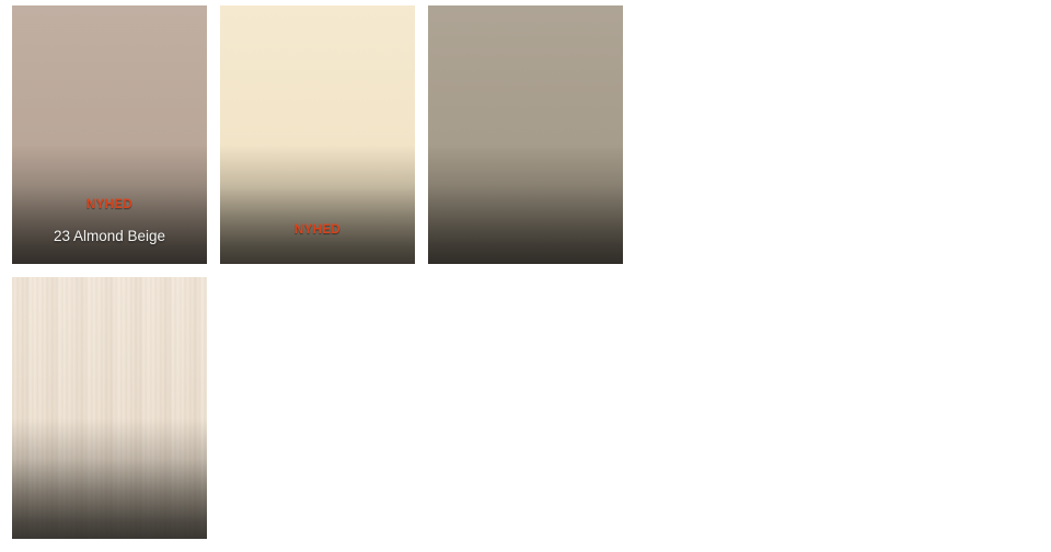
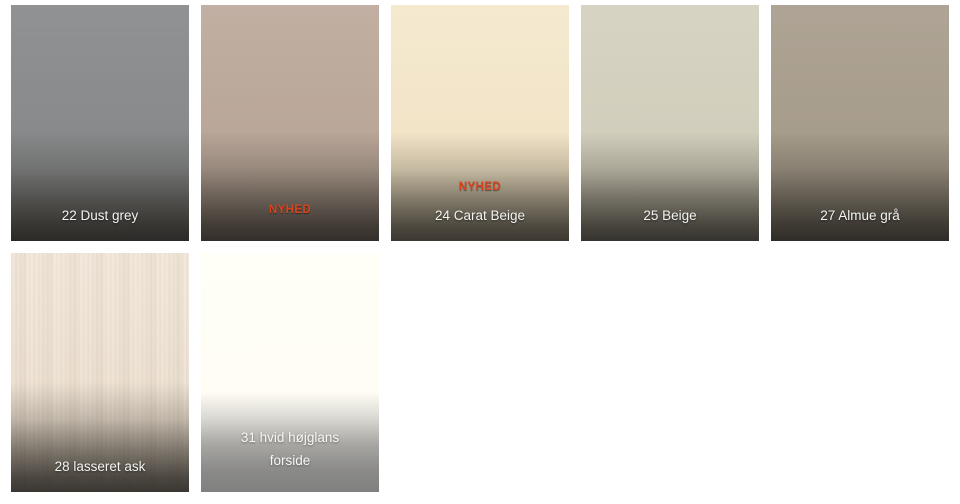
+ 22 Dust grey
  NYHED
- 23 Almond Beige
  NYHED
+ 24 Carat Beige
+ 25 Beige
+ 27 Almue grå
+ 28 lasseret ask
+ 31 hvid højglans
+ forside
